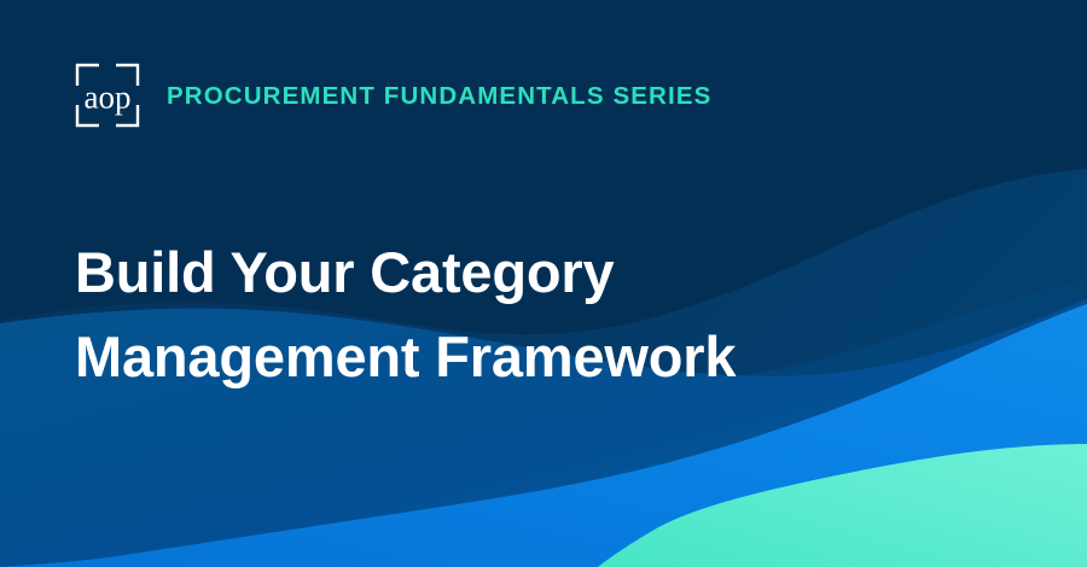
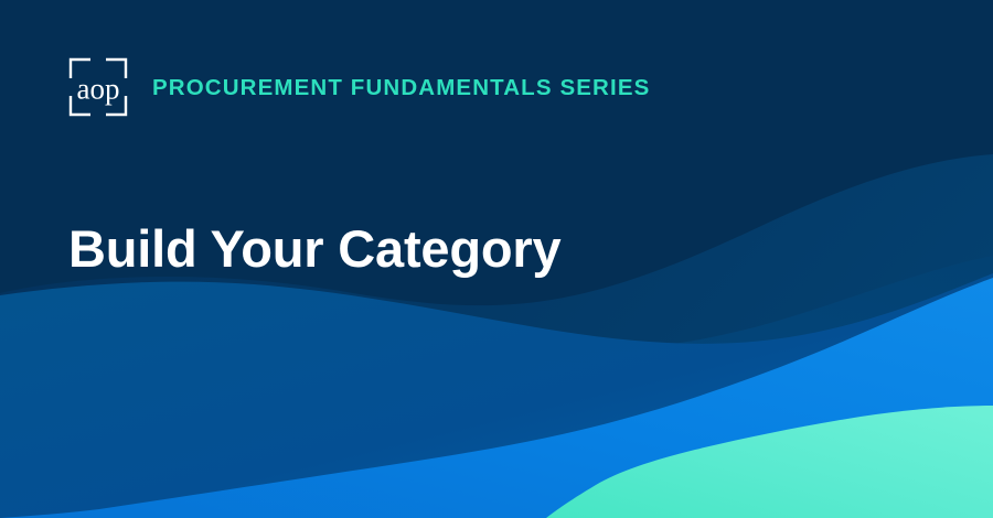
  aop
  PROCUREMENT FUNDAMENTALS SERIES
  Build Your Category
- Management Framework
